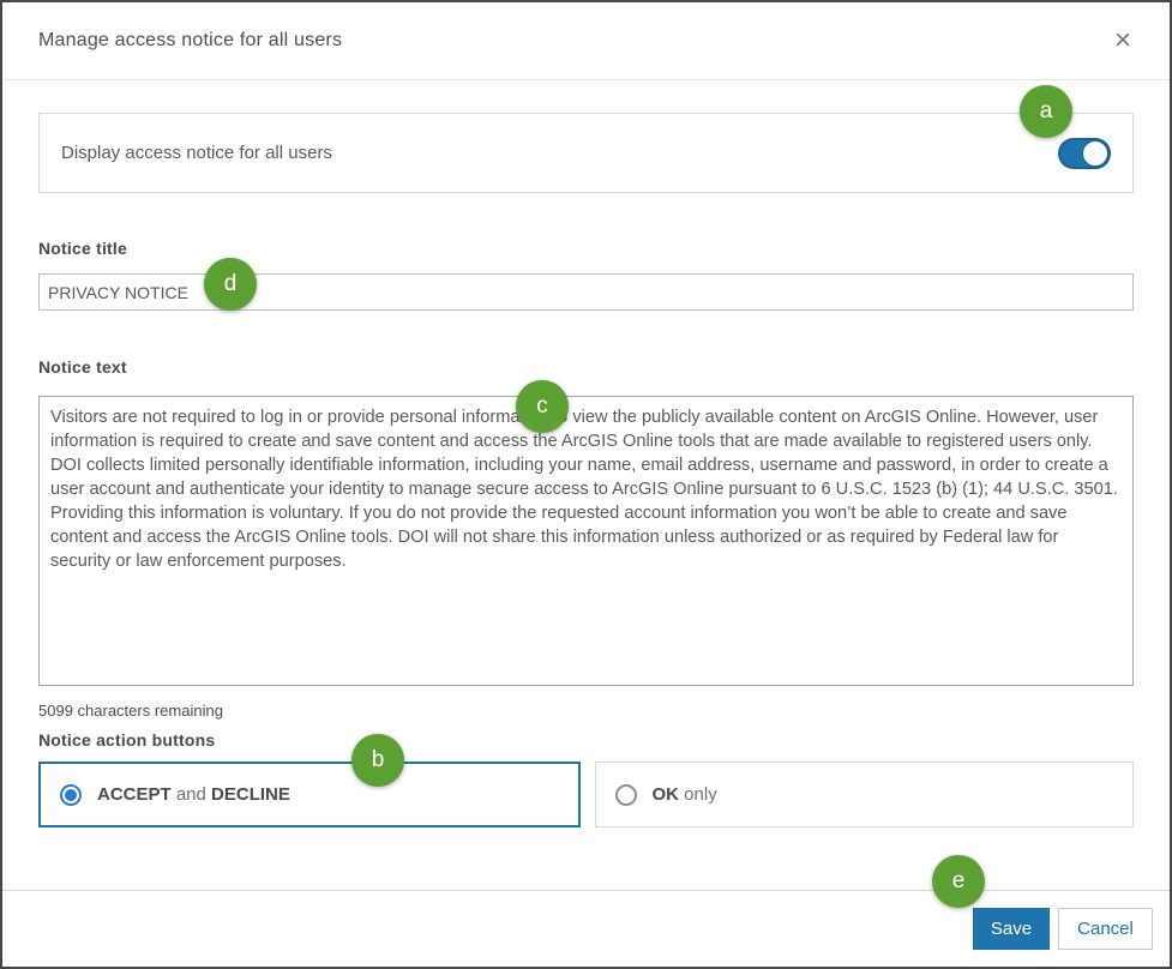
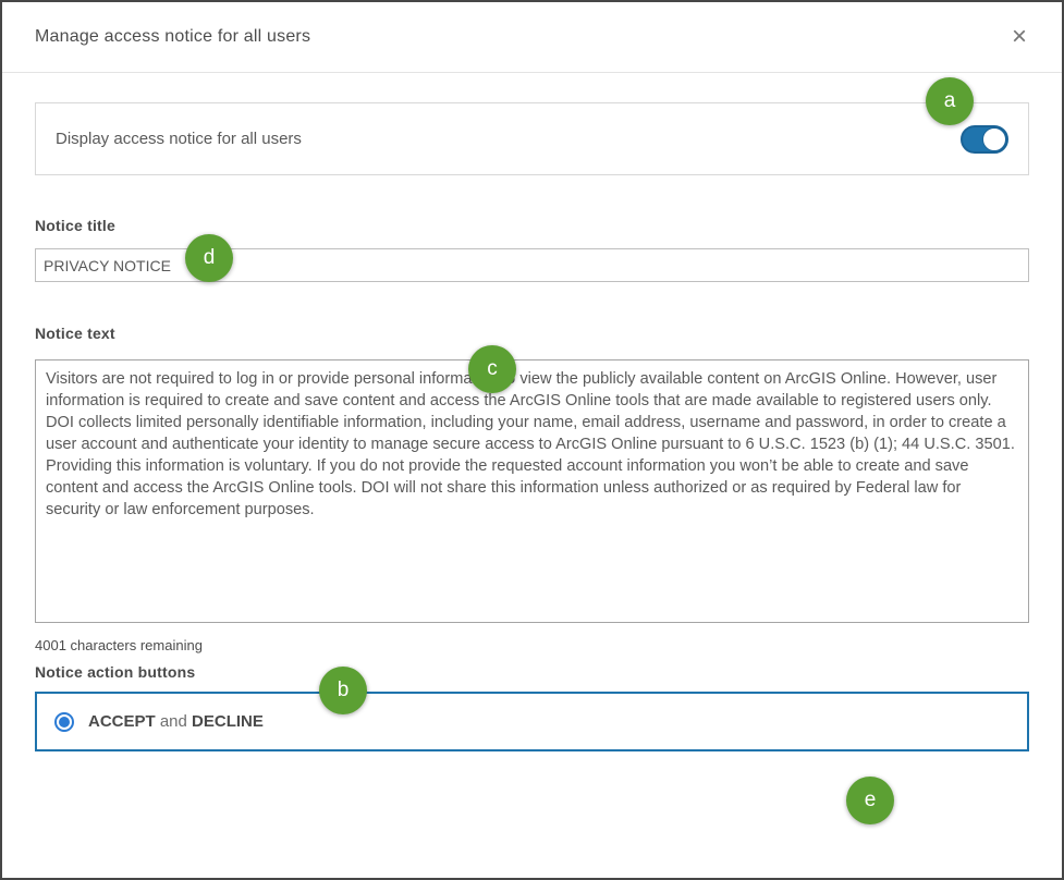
  Manage access notice for all users
  ×
  Display access notice for all users
  Notice title
  PRIVACY NOTICE
  Notice text
- 5099 characters remaining
+ 4001 characters remaining
  Notice action buttons
  ACCEPT and DECLINE
- OK only
- Save
- Cancel
  a
  d
  c
  b
  e
